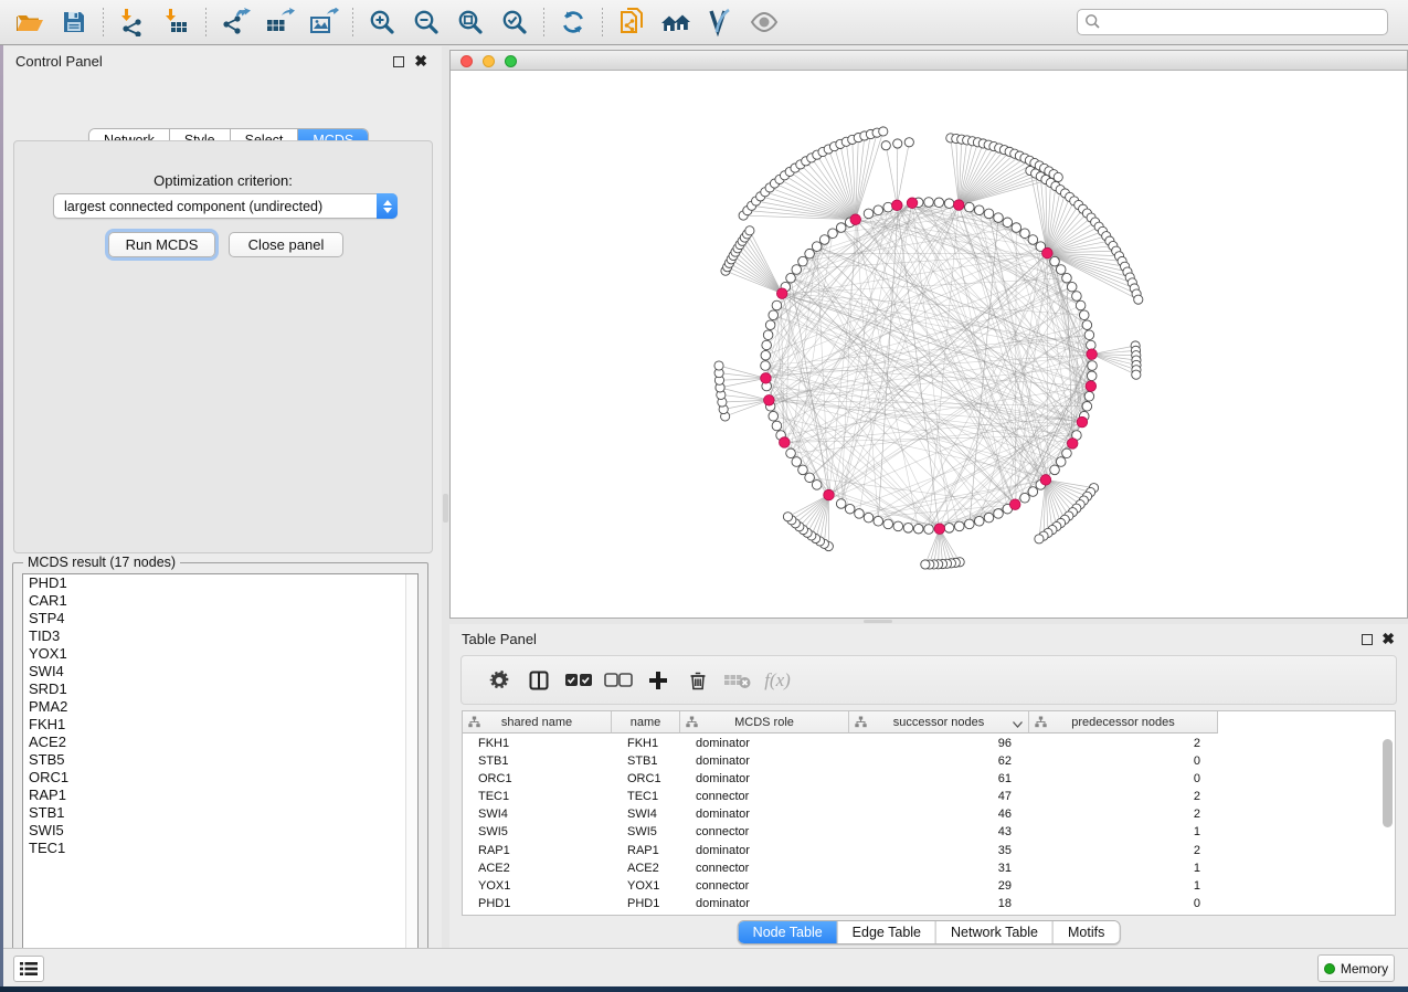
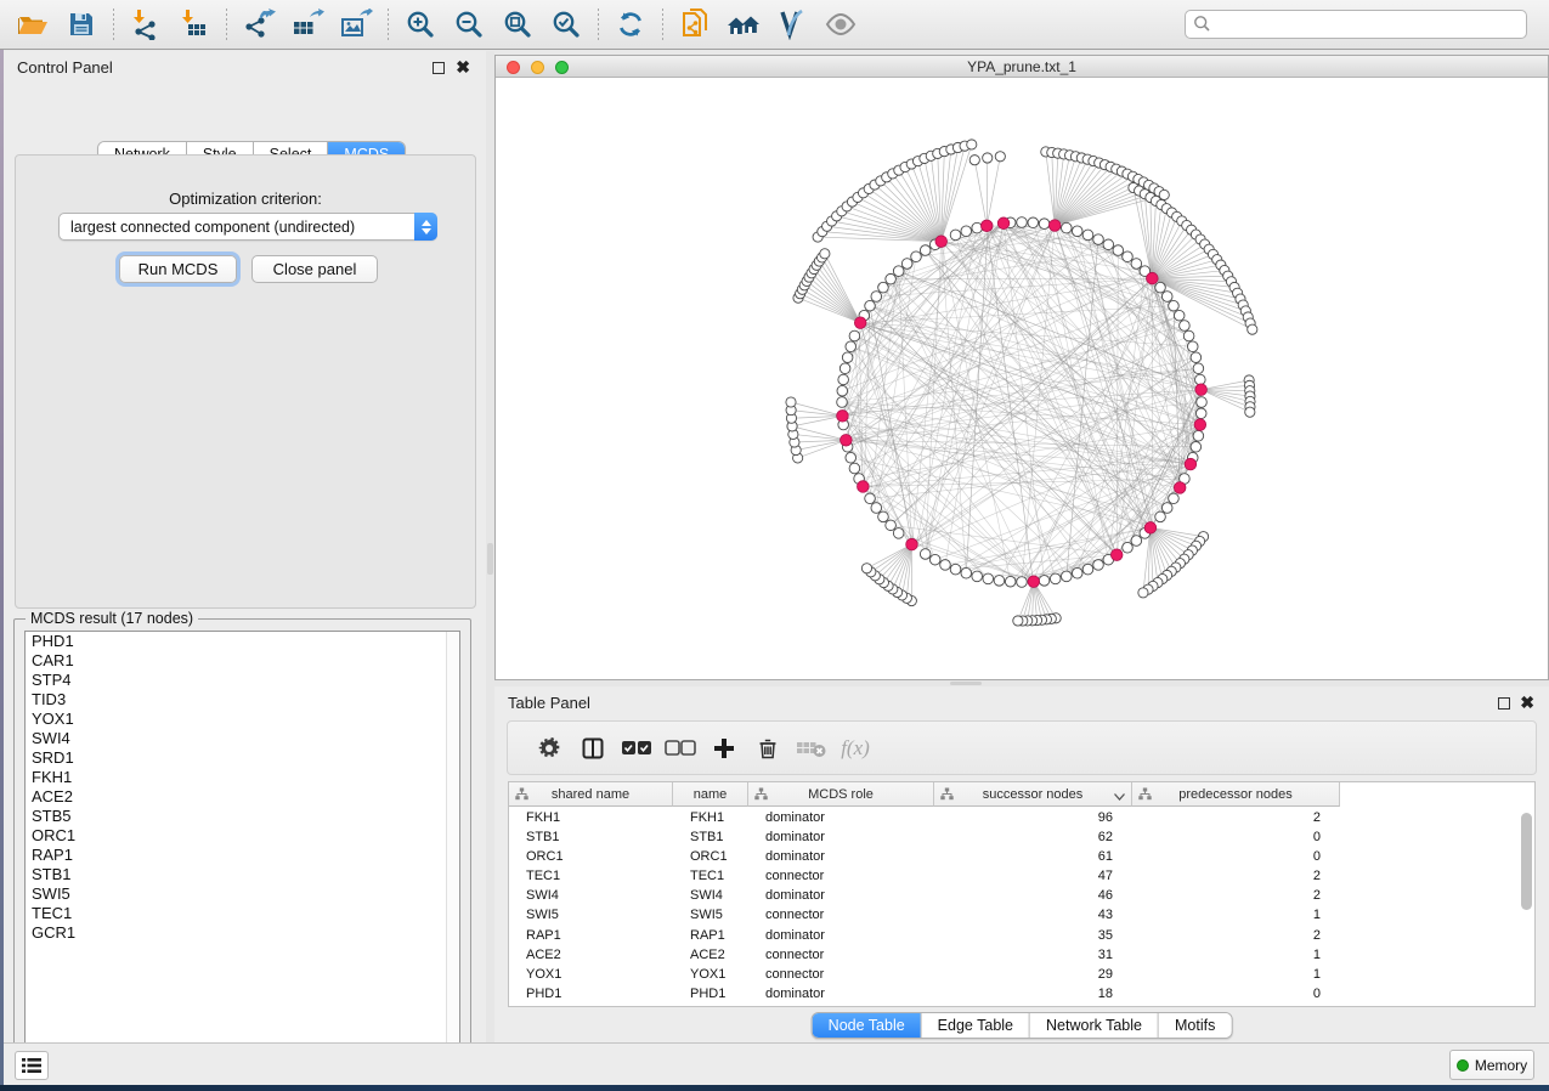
  Control Panel
  ✖
  Optimization criterion:
  largest connected component (undirected)
  Run MCDS
  Close panel
  MCDS result (17 nodes)
  PHD1
  CAR1
  STP4
  TID3
  YOX1
  SWI4
  SRD1
- PMA2
  FKH1
  ACE2
  STB5
  ORC1
  RAP1
  STB1
  SWI5
  TEC1
+ GCR1
+ YPA_prune.txt_1
  Table Panel
  ✖
  f(x)
  shared name
  name
  MCDS role
  successor nodes
  predecessor nodes
  FKH1
  FKH1
  dominator
  96
  2
  STB1
  STB1
  dominator
  62
  0
  ORC1
  ORC1
  dominator
  61
  0
  TEC1
  TEC1
  connector
  47
  2
  SWI4
  SWI4
  dominator
  46
  2
  SWI5
  SWI5
  connector
  43
  1
  RAP1
  RAP1
  dominator
  35
  2
  ACE2
  ACE2
  connector
  31
  1
  YOX1
  YOX1
  connector
  29
  1
  PHD1
  PHD1
  dominator
  18
  0
  Node Table
  Edge Table
  Network Table
  Motifs
  Memory
